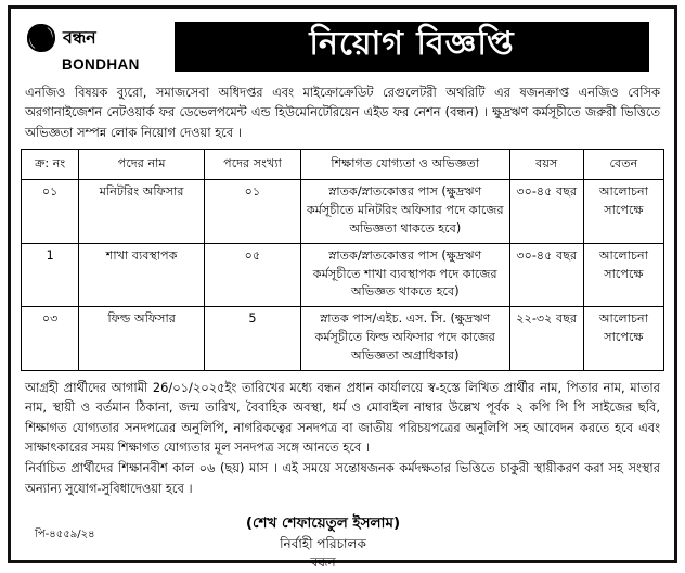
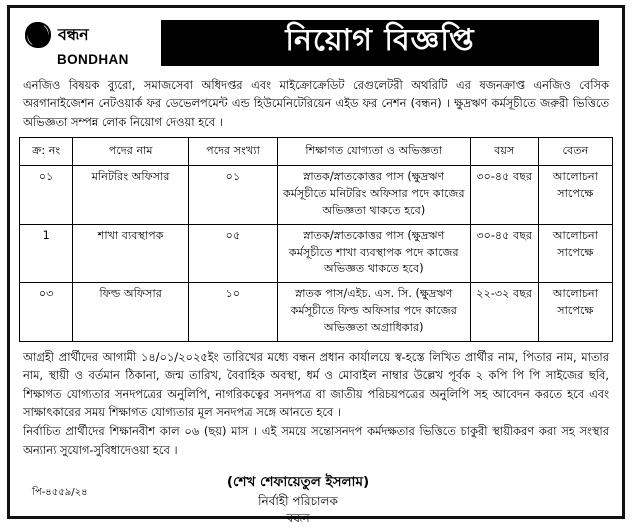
  বন্ধন
  BONDHAN
  নিয়োগ বিজ্ঞপ্তি
  এনজিও বিষয়ক ব্যুরো, সমাজসেবা অধিদপ্তর এবং মাইক্রোক্রেডিট রেগুলেটরী অথরিটি এর ষজনক্রাপ্ত এনজিও বেসিক অরগানাইজেশন নেটওয়ার্ক ফর ডেভেলপমেন্ট এন্ড হিউমেনিটেরিয়েন এইড ফর নেশন (বন্ধন) । ক্ষুদ্রঋণ কর্মসূচীতে জরুরী ভিত্তিতে অভিজ্ঞতা সম্পন্ন লোক নিয়োগ দেওয়া হবে ।
  ক্র: নং	পদের নাম	পদের সংখ্যা	শিক্ষাগত যোগ্যতা ও অভিজ্ঞতা	বয়স	বেতন
  ০১	মনিটরিং অফিসার	০১	স্নাতক/স্নাতকোত্তর পাস (ক্ষুদ্রঋণ কর্মসূচীতে মনিটরিং অফিসার পদে কাজের অভিজ্ঞতা থাকতে হবে)	৩০-৪৫ বছর	আলোচনা সাপেক্ষে
  1	শাখা ব্যবস্থাপক	০৫	স্নাতক/স্নাতকোত্তর পাস (ক্ষুদ্রঋণ কর্মসূচীতে শাখা ব্যবস্থাপক পদে কাজের অভিজ্ঞত থাকতে হবে)	৩০-৪৫ বছর	আলোচনা সাপেক্ষে
- ০৩	ফিল্ড অফিসার	5	স্নাতক পাস/এইচ. এস. সি. (ক্ষুদ্রঋণ কর্মসূচীতে ফিল্ড অফিসার পদে কাজের অভিজ্ঞতা অগ্রাধিকার)	২২-৩২ বছর	আলোচনা সাপেক্ষে
+ ০৩	ফিল্ড অফিসার	১০	স্নাতক পাস/এইচ. এস. সি. (ক্ষুদ্রঋণ কর্মসূচীতে ফিল্ড অফিসার পদে কাজের অভিজ্ঞতা অগ্রাধিকার)	২২-৩২ বছর	আলোচনা সাপেক্ষে
- আগ্রহী প্রার্থীদের আগামী 26/০১/২০২৫ইং তারিখের মধ্যে বন্ধন প্রধান কার্যালয়ে স্ব-হস্তে লিখিত প্রার্থীর নাম, পিতার নাম, মাতার নাম, স্থায়ী ও বর্তমান ঠিকানা, জন্ম তারিখ, বৈবাহিক অবস্থা, ধর্ম ও মোবাইল নাম্বার উল্লেখ পূর্বক ২ কপি পি পি সাইজের ছবি, শিক্ষাগত যোগ্যতার সনদপত্রের অনুলিপি, নাগরিকত্বের সনদপত্র বা জাতীয় পরিচয়পত্রের অনুলিপি সহ আবেদন করতে হবে এবং সাক্ষাৎকারের সময় শিক্ষাগত যোগ্যতার মূল সনদপত্র সঙ্গে আনতে হবে ।
+ আগ্রহী প্রার্থীদের আগামী ১৪/০১/২০২৫ইং তারিখের মধ্যে বন্ধন প্রধান কার্যালয়ে স্ব-হস্তে লিখিত প্রার্থীর নাম, পিতার নাম, মাতার নাম, স্থায়ী ও বর্তমান ঠিকানা, জন্ম তারিখ, বৈবাহিক অবস্থা, ধর্ম ও মোবাইল নাম্বার উল্লেখ পূর্বক ২ কপি পি পি সাইজের ছবি, শিক্ষাগত যোগ্যতার সনদপত্রের অনুলিপি, নাগরিকত্বের সনদপত্র বা জাতীয় পরিচয়পত্রের অনুলিপি সহ আবেদন করতে হবে এবং সাক্ষাৎকারের সময় শিক্ষাগত যোগ্যতার মূল সনদপত্র সঙ্গে আনতে হবে ।
- নির্বাচিত প্রার্থীদের শিক্ষানবীশ কাল ০৬ (ছয়) মাস । এই সময়ে সন্তোষজনক কর্মদক্ষতার ভিত্তিতে চাকুরী স্থায়ীকরণ করা সহ সংস্থার অন্যান্য সুযোগ-সুবিধাদেওয়া হবে ।
+ নির্বাচিত প্রার্থীদের শিক্ষানবীশ কাল ০৬ (ছয়) মাস । এই সময়ে সন্তোসনদপ কর্মদক্ষতার ভিত্তিতে চাকুরী স্থায়ীকরণ করা সহ সংস্থার অন্যান্য সুযোগ-সুবিধাদেওয়া হবে ।
  (শেখ শেফায়েতুল ইসলাম)
  নির্বাহী পরিচালক
  বন্ধন
  পি-৪৫৫৯/২৪
